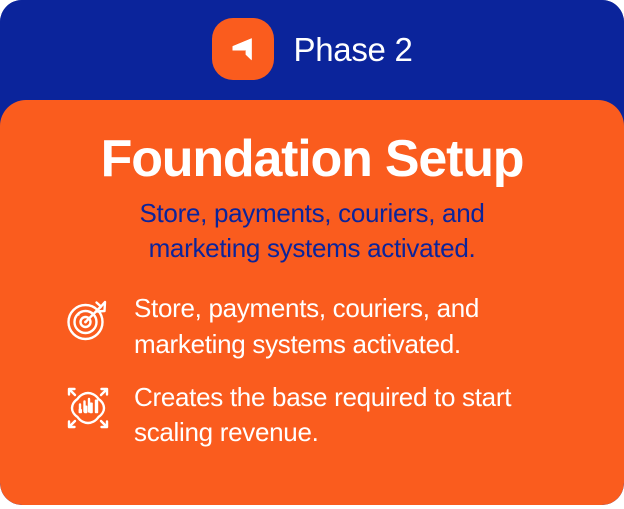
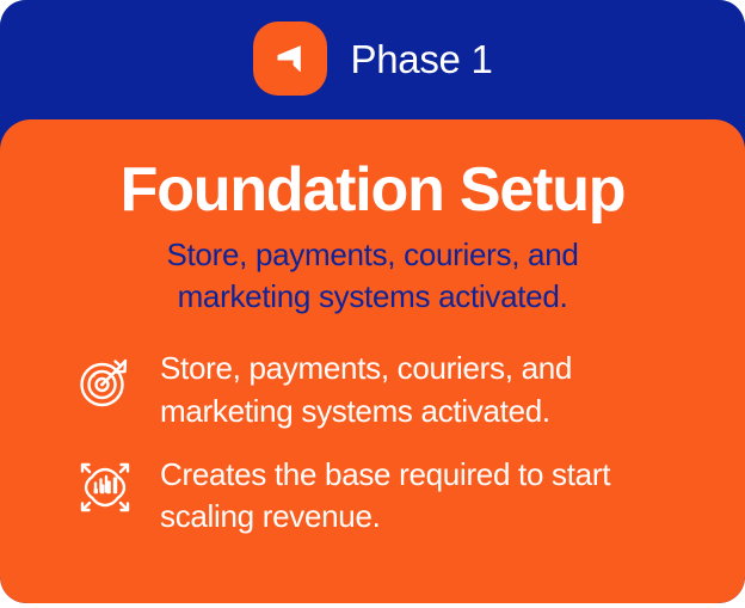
- Phase 2
+ Phase 1
  Foundation Setup
  Store, payments, couriers, and marketing systems activated.
  Store, payments, couriers, and marketing systems activated.
  Creates the base required to start scaling revenue.
